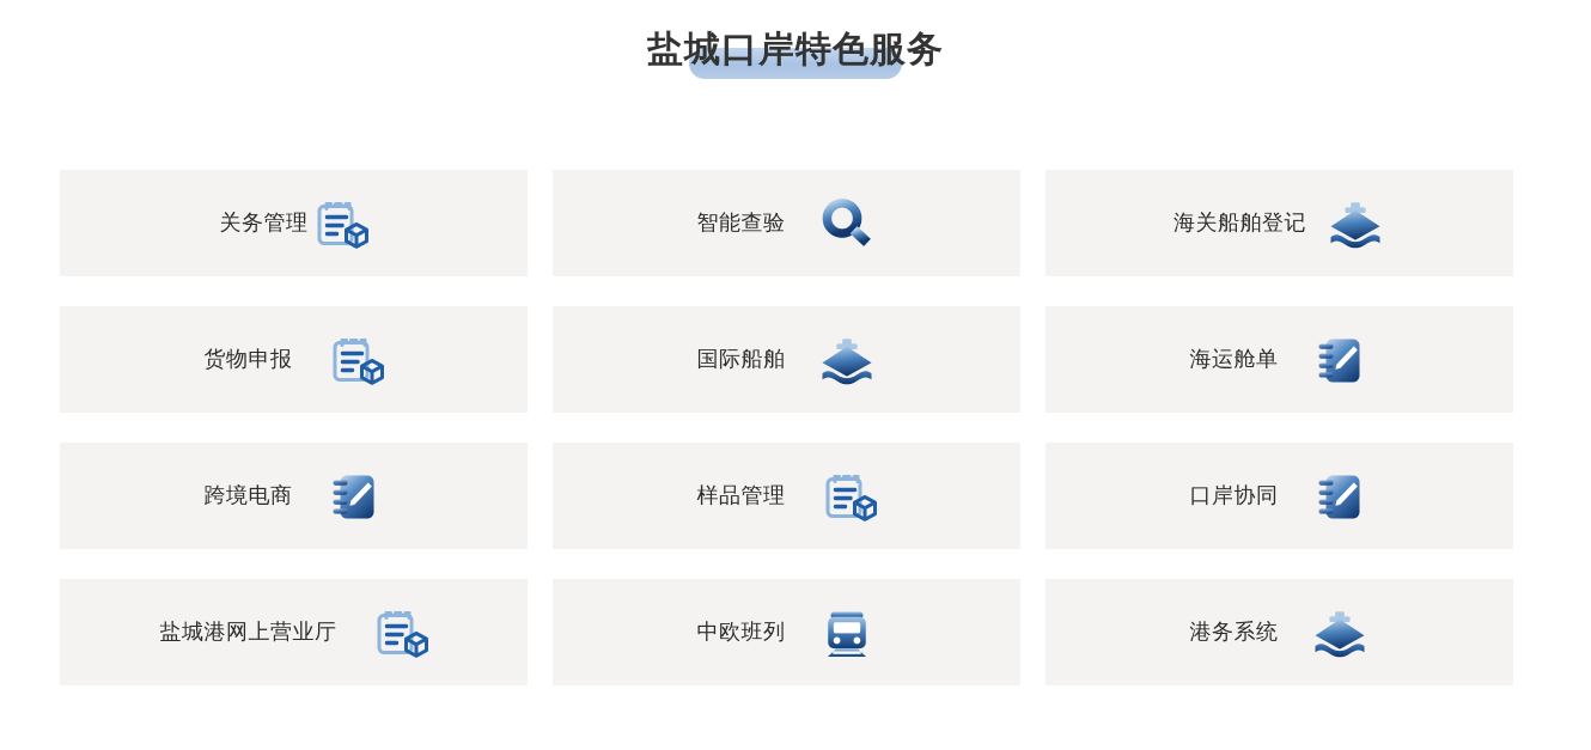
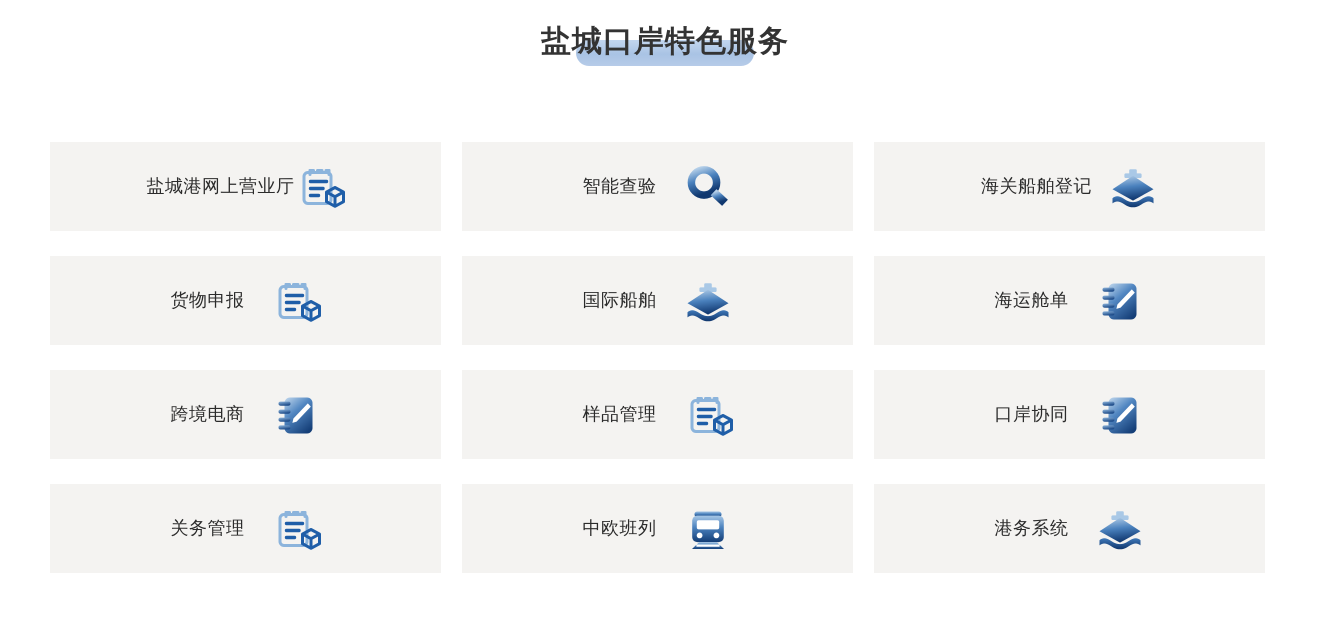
  盐城口岸特色服务
- 关务管理
+ 盐城港网上营业厅
  智能查验
  海关船舶登记
  货物申报
  国际船舶
  海运舱单
  跨境电商
  样品管理
  口岸协同
- 盐城港网上营业厅
+ 关务管理
  中欧班列
  港务系统
